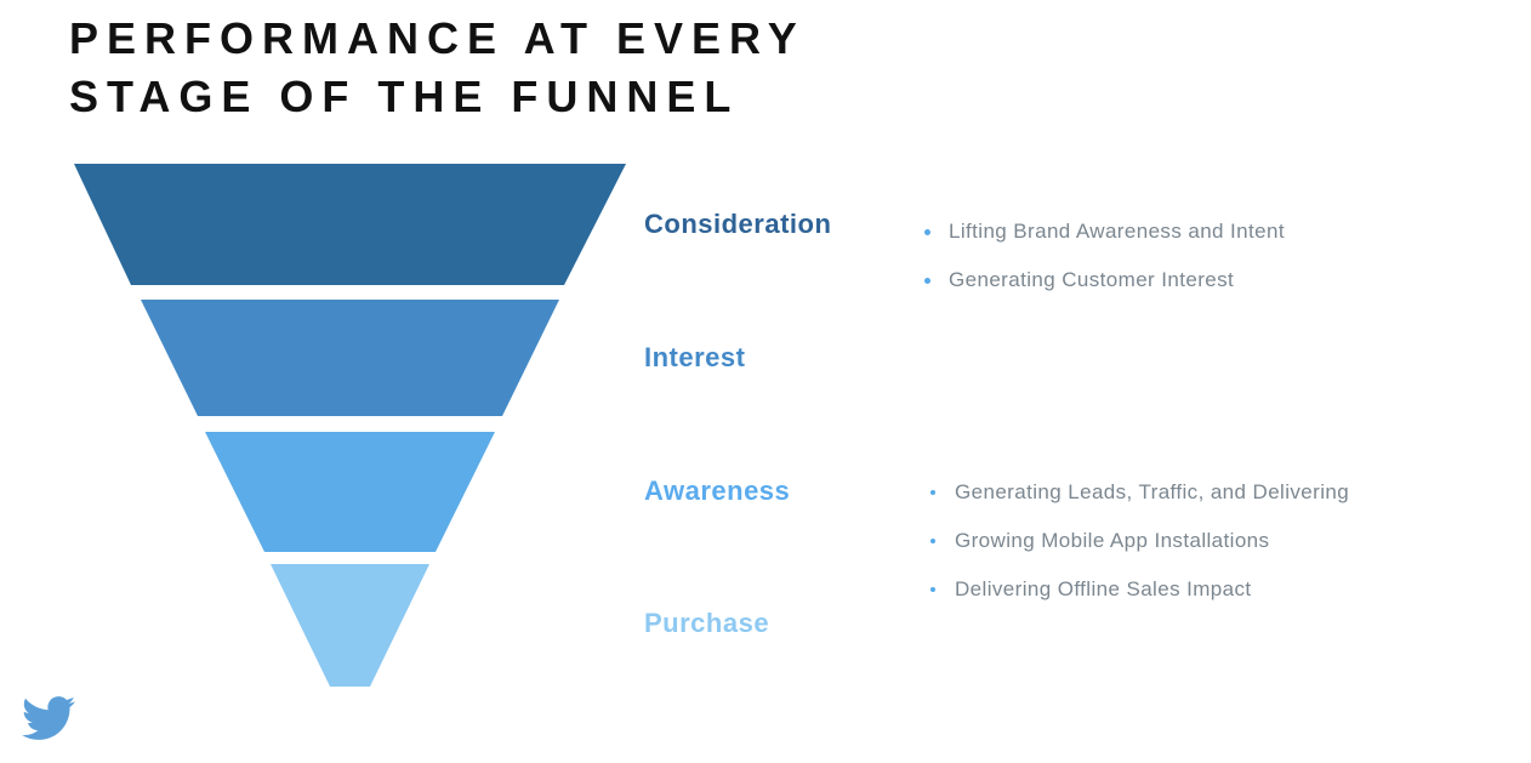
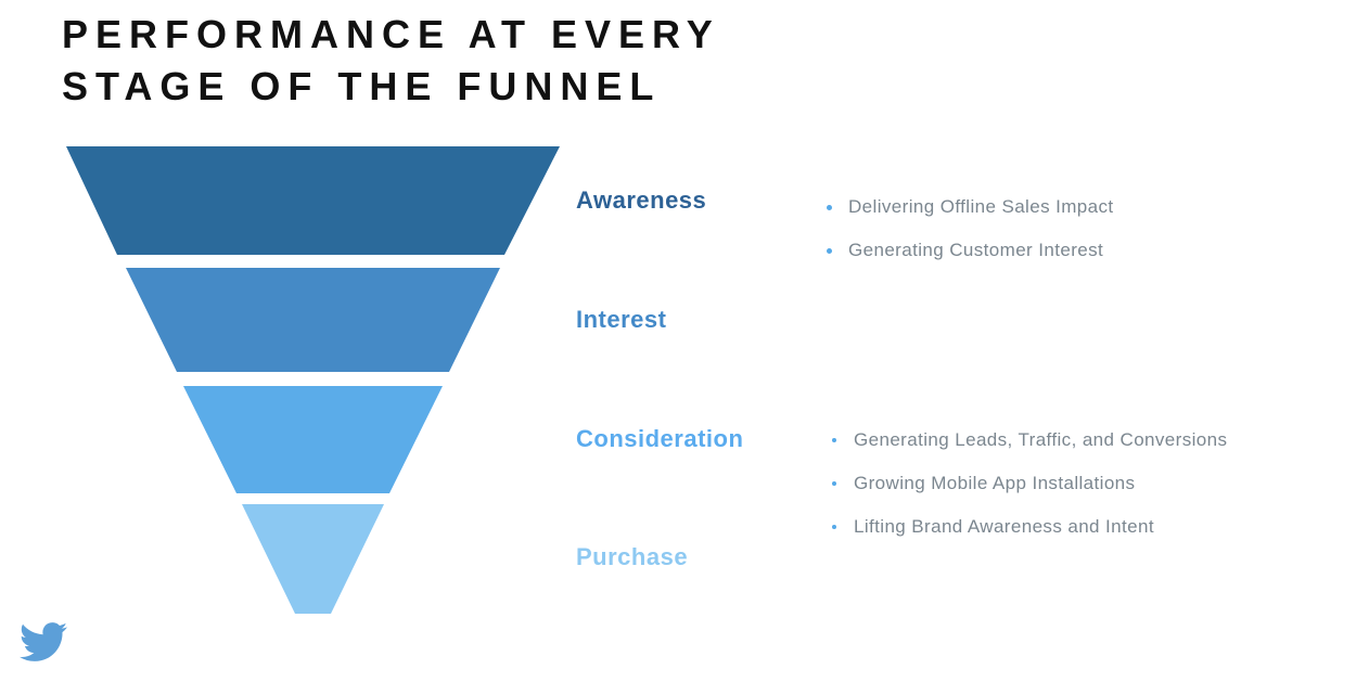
  PERFORMANCE AT EVERY
  STAGE OF THE FUNNEL
- Consideration
+ Awareness
  Interest
- Awareness
+ Consideration
  Purchase
- Lifting Brand Awareness and Intent
+ Delivering Offline Sales Impact
  Generating Customer Interest
- Generating Leads, Traffic, and Delivering
+ Generating Leads, Traffic, and Conversions
  Growing Mobile App Installations
- Delivering Offline Sales Impact
+ Lifting Brand Awareness and Intent
